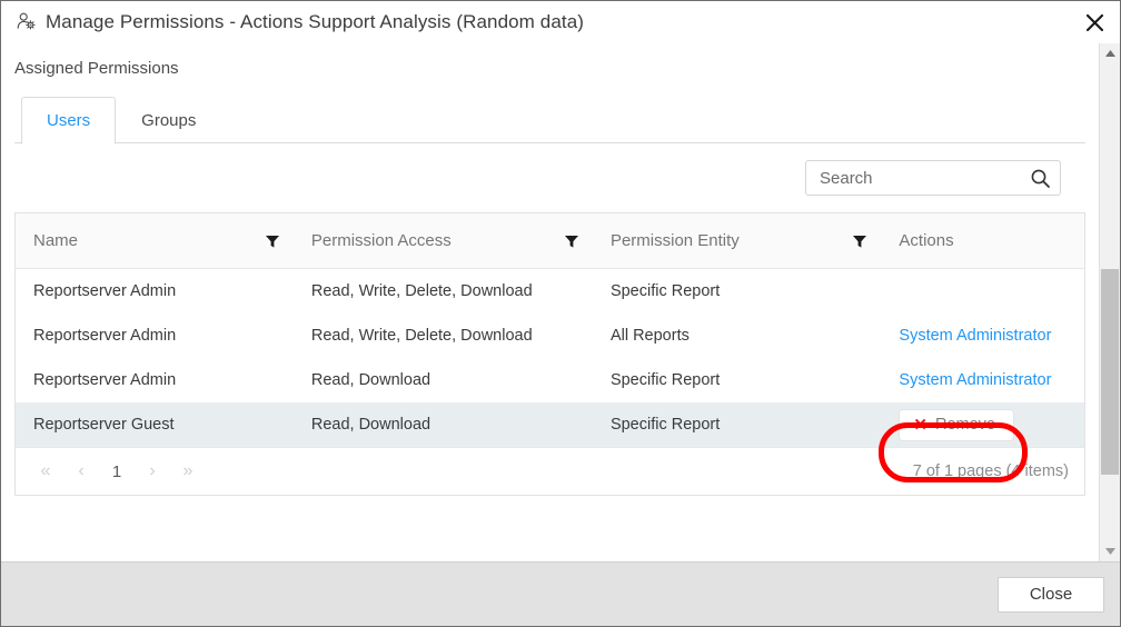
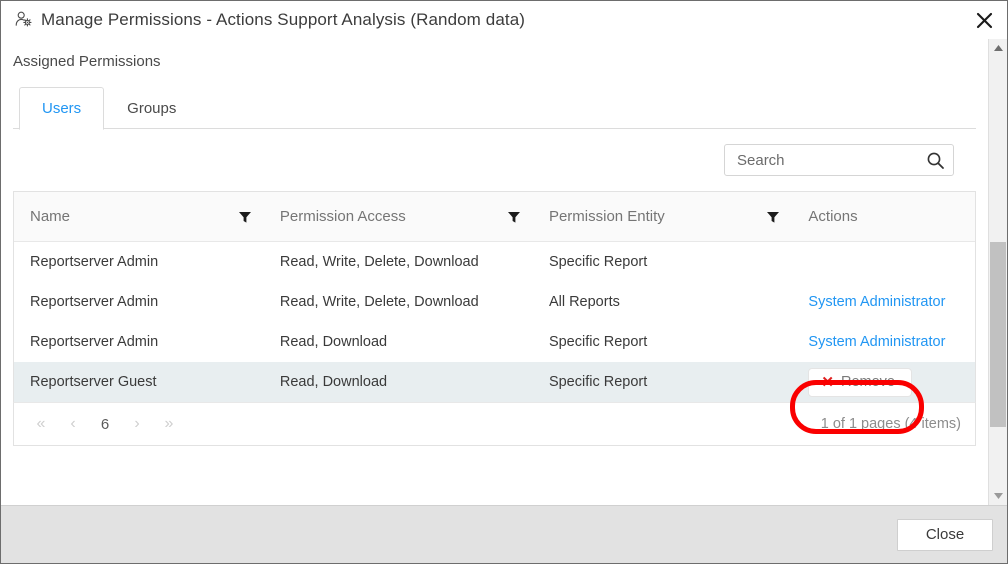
  Manage Permissions - Actions Support Analysis (Random data)
  Assigned Permissions
  Users
  Groups
  Search
  Name	Permission Access	Permission Entity	Actions
  Reportserver Admin	Read, Write, Delete, Download	Specific Report
  Reportserver Admin	Read, Write, Delete, Download	All Reports	System Administrator
  Reportserver Admin	Read, Download	Specific Report	System Administrator
  Reportserver Guest	Read, Download	Specific Report	✕ Remove
  «
  ‹
- 1
+ 6
  ›
  »
- 7 of 1 pages (4 items)
+ 1 of 1 pages (4 items)
  Close
